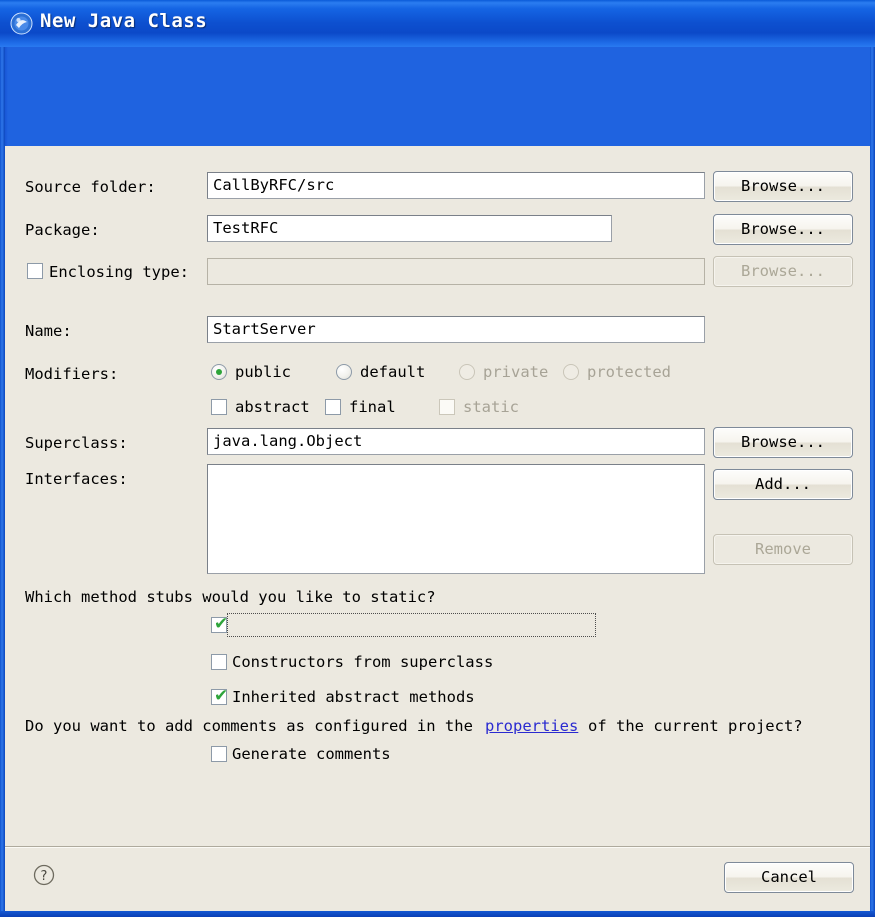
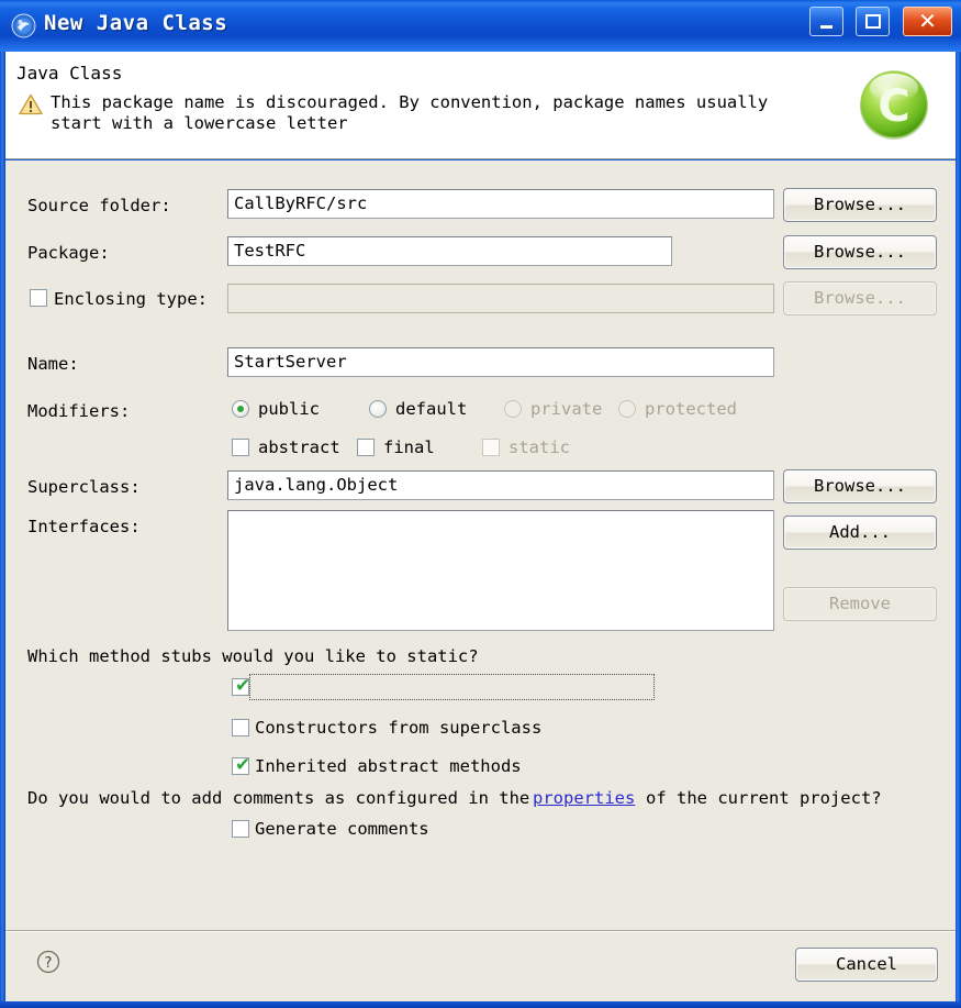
  New Java Class
+ ✕
+ Java Class
+ This package name is discouraged. By convention, package names usually start with a lowercase letter
+ C
  Source folder:
  CallByRFC/src
  Browse...
  Package:
  TestRFC
  Browse...
  Enclosing type:
  Browse...
  Name:
  StartServer
  Modifiers:
  public
  default
  private
  protected
  abstract
  final
  static
  Superclass:
  java.lang.Object
  Browse...
  Interfaces:
  Add...
  Remove
  Which method stubs would you like to static?
  ✔
  Constructors from superclass
  ✔
  Inherited abstract methods
- Do you want to add comments as configured in the
+ Do you would to add comments as configured in the
  properties
  of the current project?
  Generate comments
  ?
  Cancel
